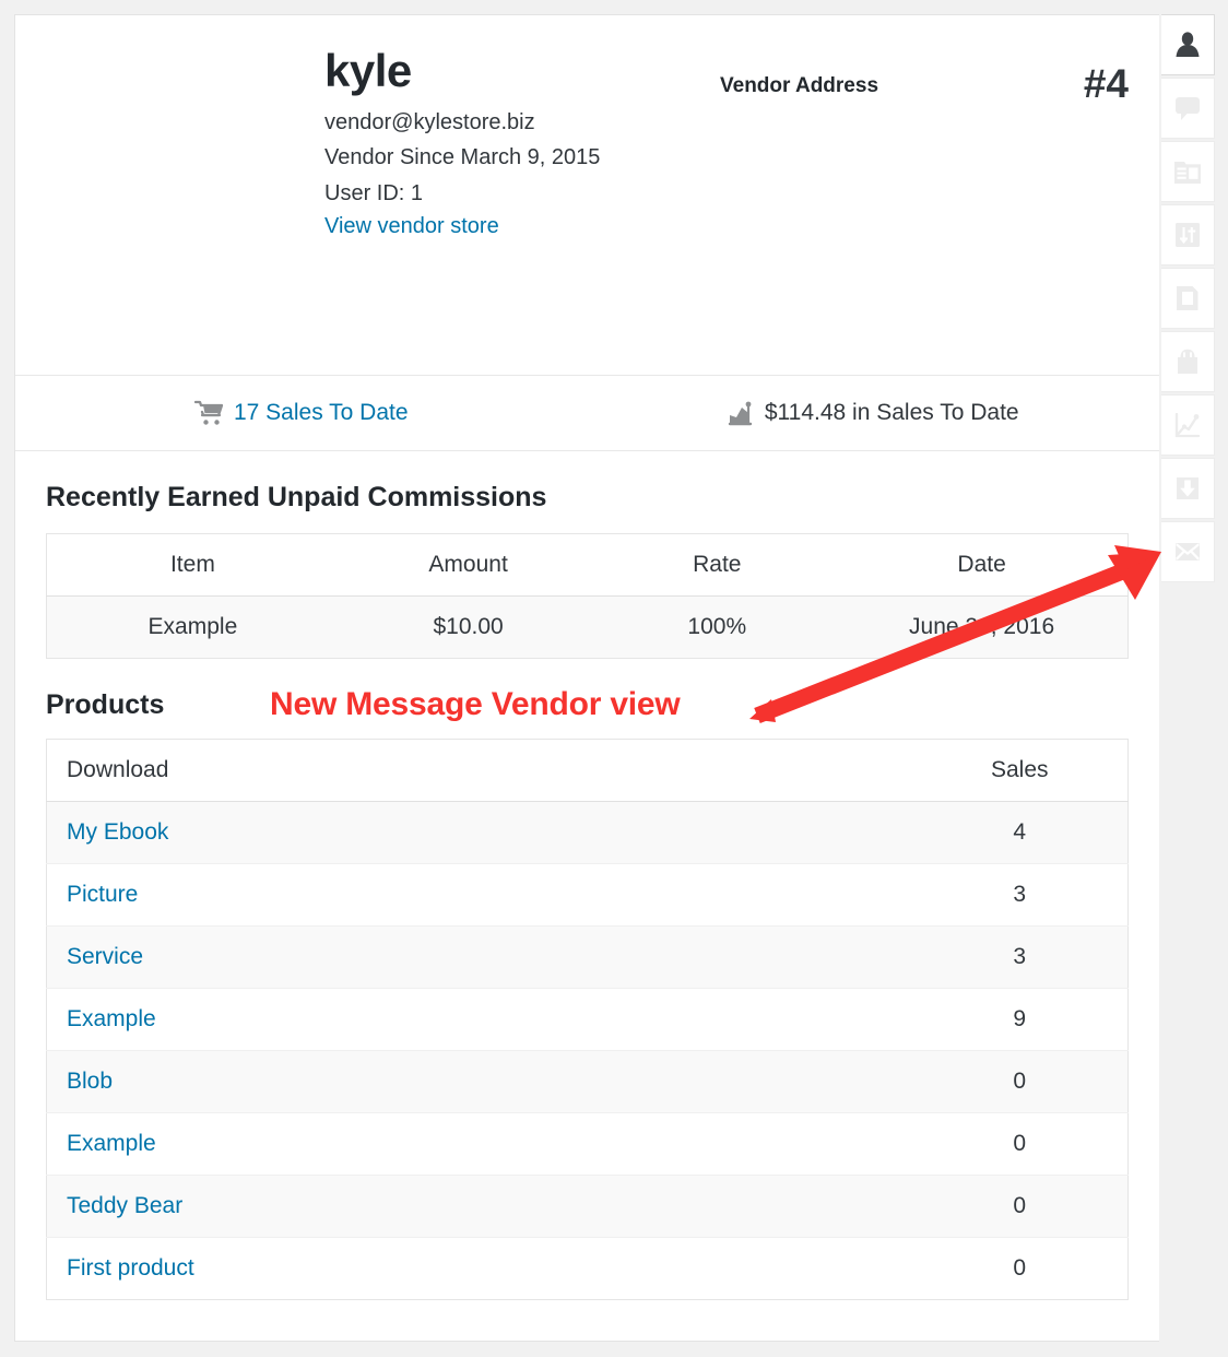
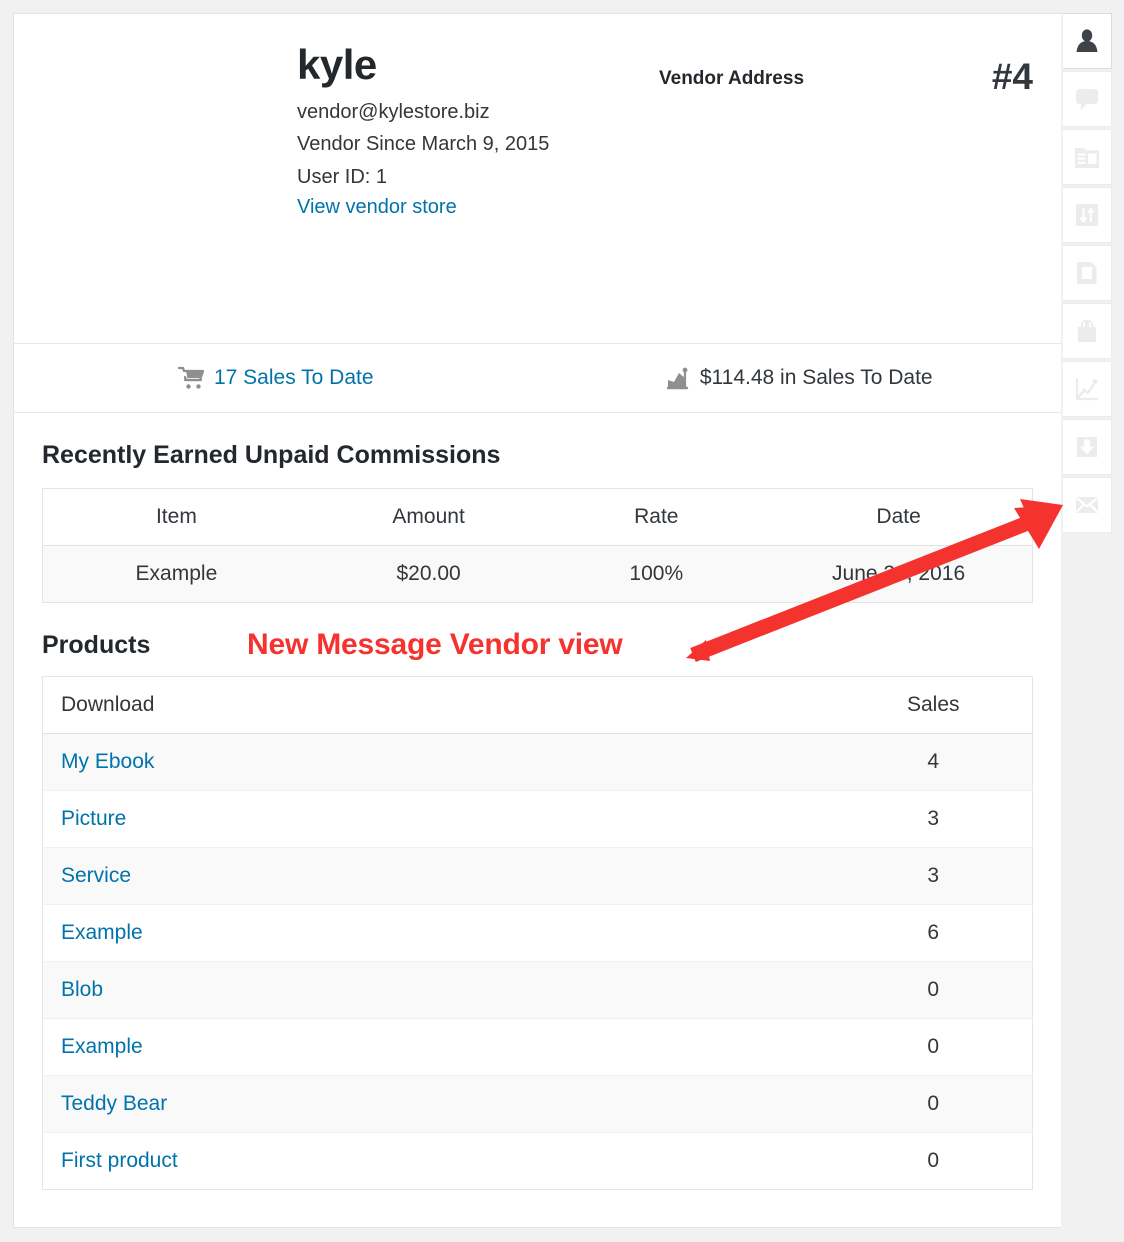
  kyle
  vendor@kylestore.biz
  Vendor Since March 9, 2015
  User ID: 1
  View vendor store
  Vendor Address
  #4
  17 Sales To Date
  $114.48 in Sales To Date
  Recently Earned Unpaid Commissions
  Item	Amount	Rate	Date
- Example	$10.00	100%	June 2016
+ Example	$20.00	100%	June 2016
  Products
  Download	Sales
  My Ebook	4
  Picture	3
  Service	3
- Example	9
+ Example	6
  Blob	0
  Example	0
  Teddy Bear	0
  First product	0
  New Message Vendor view
